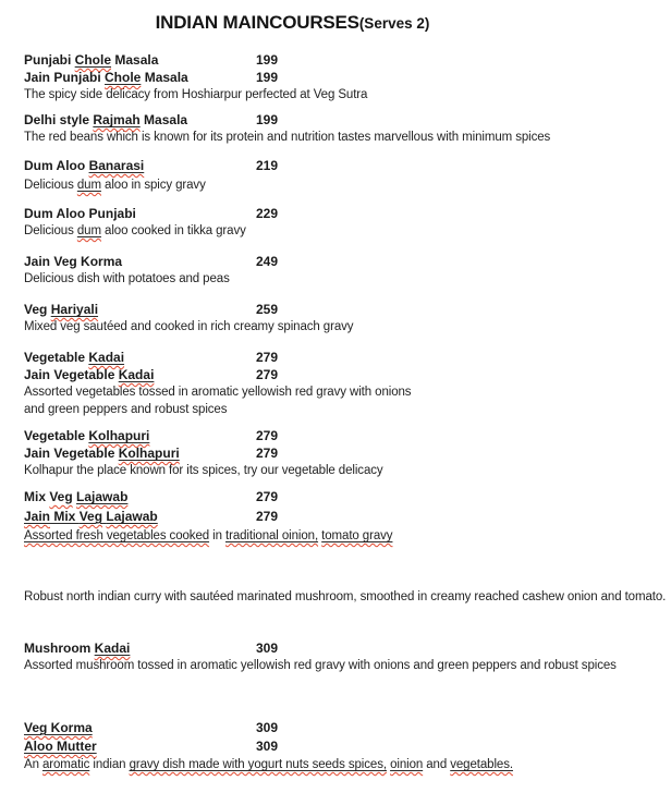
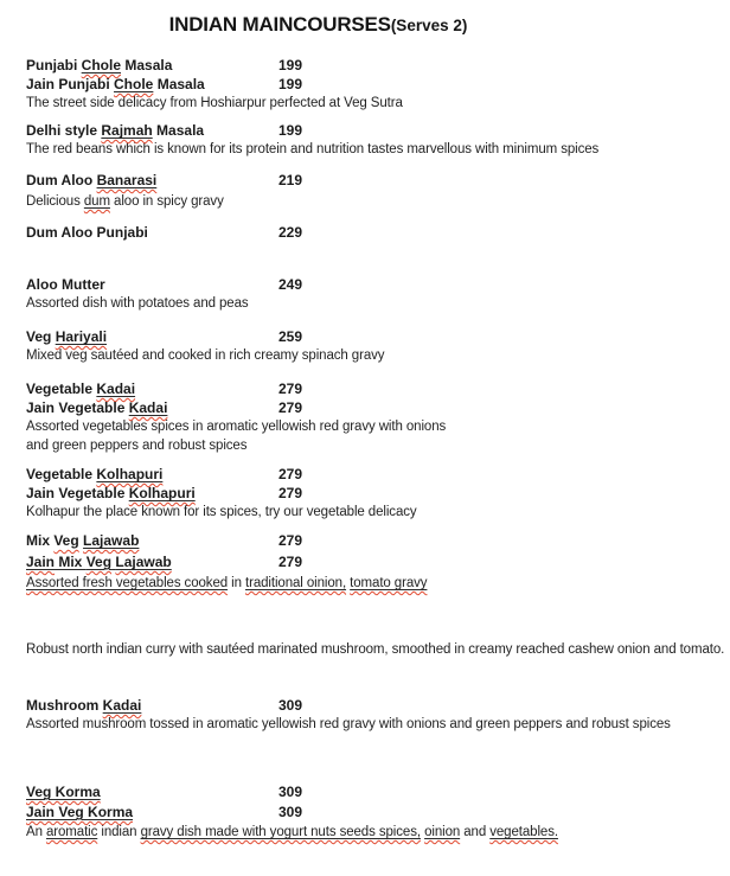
  INDIAN MAINCOURSES(Serves 2)
  Punjabi Chole Masala
  199
  Jain Punjabi Chole Masala
  199
- The spicy side delicacy from Hoshiarpur perfected at Veg Sutra
+ The street side delicacy from Hoshiarpur perfected at Veg Sutra
  Delhi style Rajmah Masala
  199
  The red beans which is known for its protein and nutrition tastes marvellous with minimum spices
  Dum Aloo Banarasi
  219
  Delicious dum aloo in spicy gravy
  Dum Aloo Punjabi
  229
- Delicious dum aloo cooked in tikka gravy
- Jain Veg Korma
+ Aloo Mutter
  249
- Delicious dish with potatoes and peas
+ Assorted dish with potatoes and peas
  Veg Hariyali
  259
  Mixed veg sautéed and cooked in rich creamy spinach gravy
  Vegetable Kadai
  279
  Jain Vegetable Kadai
  279
- Assorted vegetables tossed in aromatic yellowish red gravy with onions
+ Assorted vegetables spices in aromatic yellowish red gravy with onions
  and green peppers and robust spices
  Vegetable Kolhapuri
  279
  Jain Vegetable Kolhapuri
  279
  Kolhapur the place known for its spices, try our vegetable delicacy
  Mix Veg Lajawab
  279
  Jain Mix Veg Lajawab
  279
  Assorted fresh vegetables cooked in traditional oinion, tomato gravy
  Robust north indian curry with sautéed marinated mushroom, smoothed in creamy reached cashew onion and tomato.
  Mushroom Kadai
  309
  Assorted mushroom tossed in aromatic yellowish red gravy with onions and green peppers and robust spices
  Veg Korma
  309
- Aloo Mutter
+ Jain Veg Korma
  309
  An aromatic indian gravy dish made with yogurt nuts seeds spices, oinion and vegetables.
